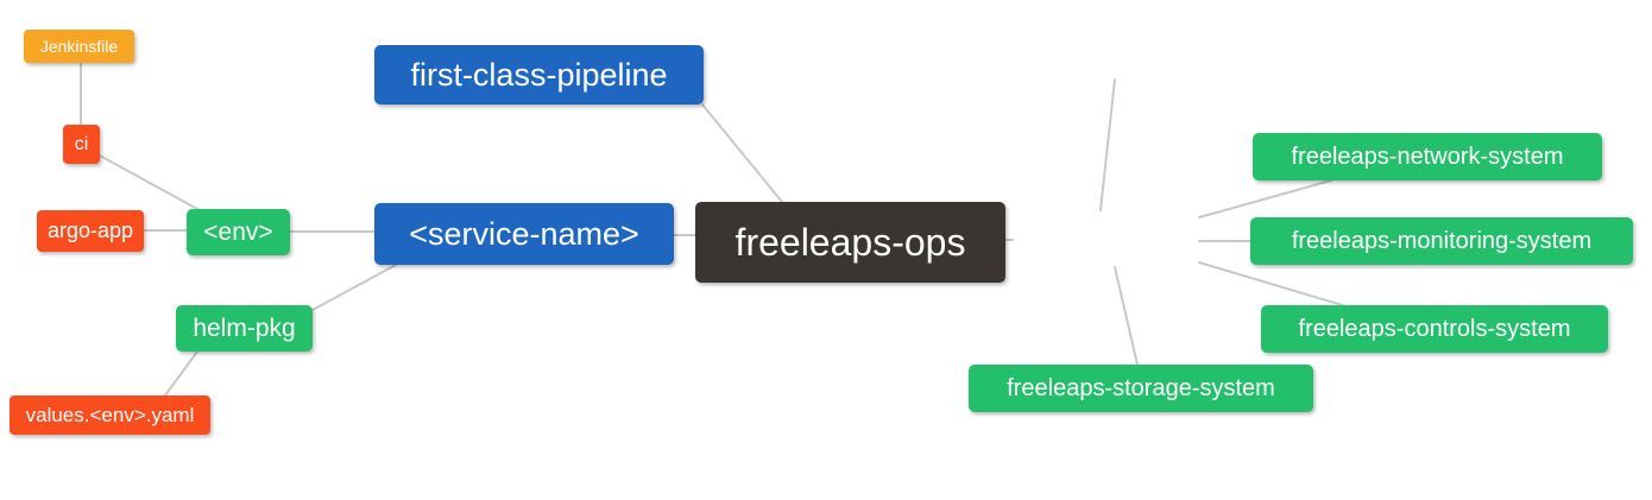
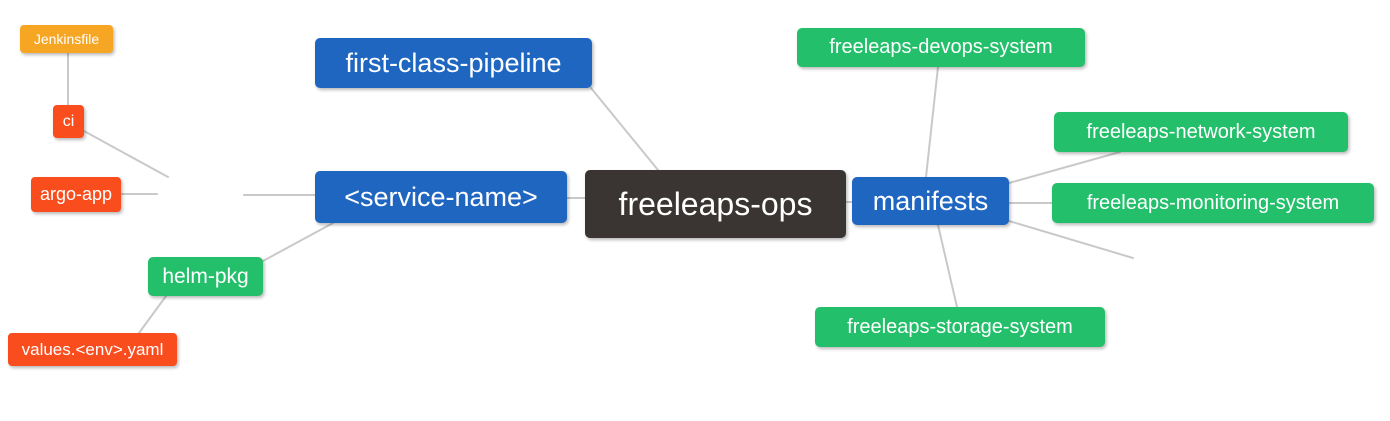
  Jenkinsfile
  ci
  argo-app
- <env>
  helm-pkg
  values.<env>.yaml
  first-class-pipeline
  <service-name>
  freeleaps-ops
+ manifests
+ freeleaps-devops-system
  freeleaps-network-system
  freeleaps-monitoring-system
- freeleaps-controls-system
  freeleaps-storage-system
